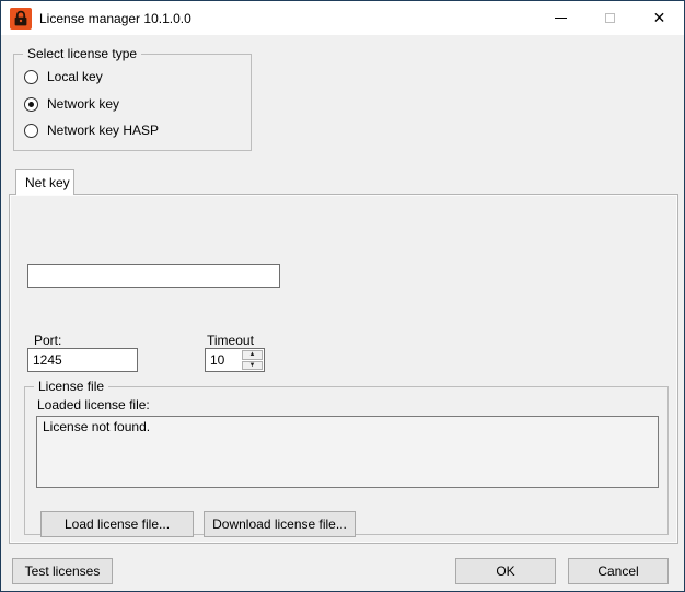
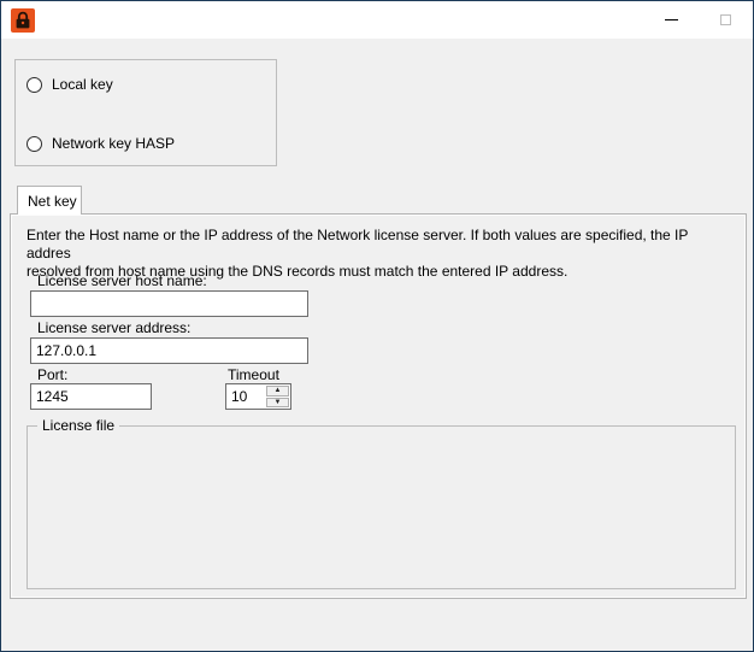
- License manager 10.1.0.0
- ✕
- Select license type
  Local key
- Network key
  Network key HASP
  Net key
+ Enter the Host name or the IP address of the Network license server. If both values are specified, the IP addres
+ resolved from host name using the DNS records must match the entered IP address.
+ License server host name:
+ License server address:
+ 127.0.0.1
  Port:
  1245
  Timeout
  10
  License file
- Loaded license file:
- License not found.
- Load license file...
- Download license file...
- Test licenses
- OK
- Cancel
